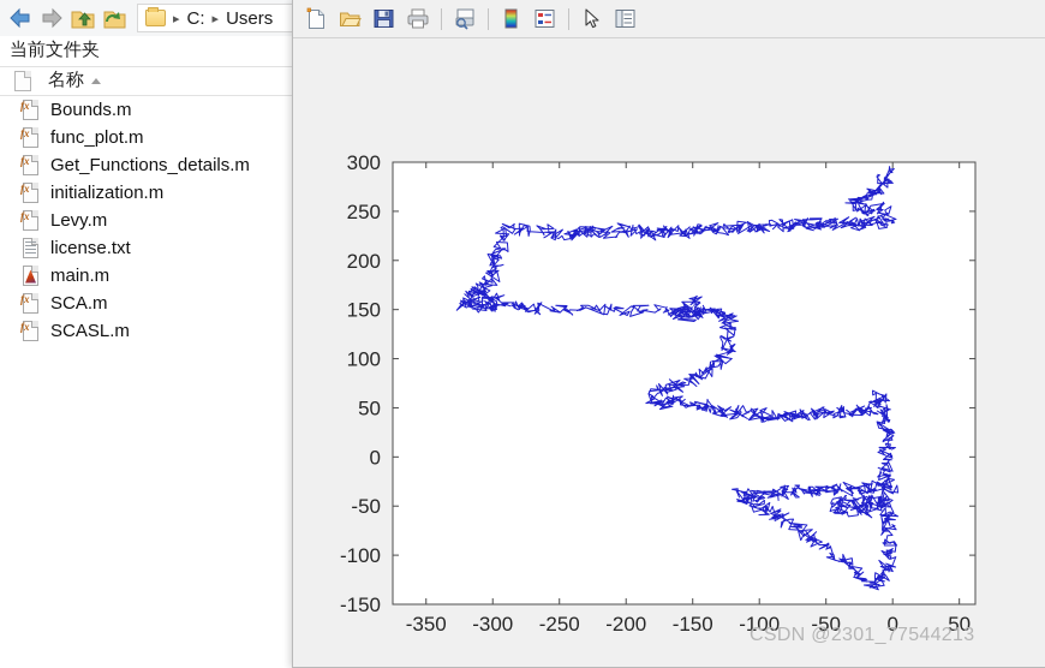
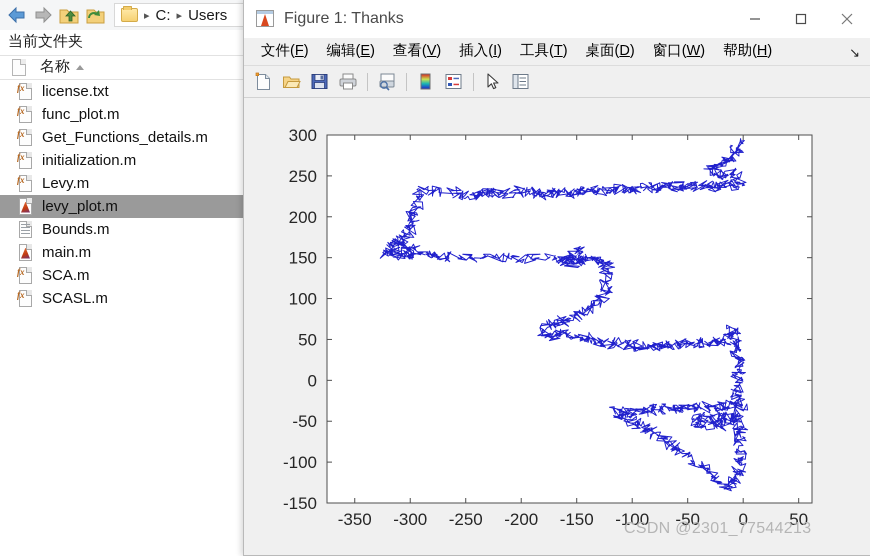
  ▸
  C:
  ▸
  Users
  当前文件夹
  名称
  fx
- Bounds.m
+ license.txt
  fx
  func_plot.m
  fx
  Get_Functions_details.m
  fx
  initialization.m
  fx
  Levy.m
+ levy_plot.m
- license.txt
+ Bounds.m
  main.m
  fx
  SCA.m
  fx
  SCASL.m
+ Figure 1: Thanks
+ 文件(F)
+ 编辑(E)
+ 查看(V)
+ 插入(I)
+ 工具(T)
+ 桌面(D)
+ 窗口(W)
+ 帮助(H)
+ ↘
  -350
  -300
  -250
  -200
  -150
  -100
  -50
  0
  50
  -150
  -100
  -50
  0
  50
  100
  150
  200
  250
  300
  CSDN @2301_77544213
